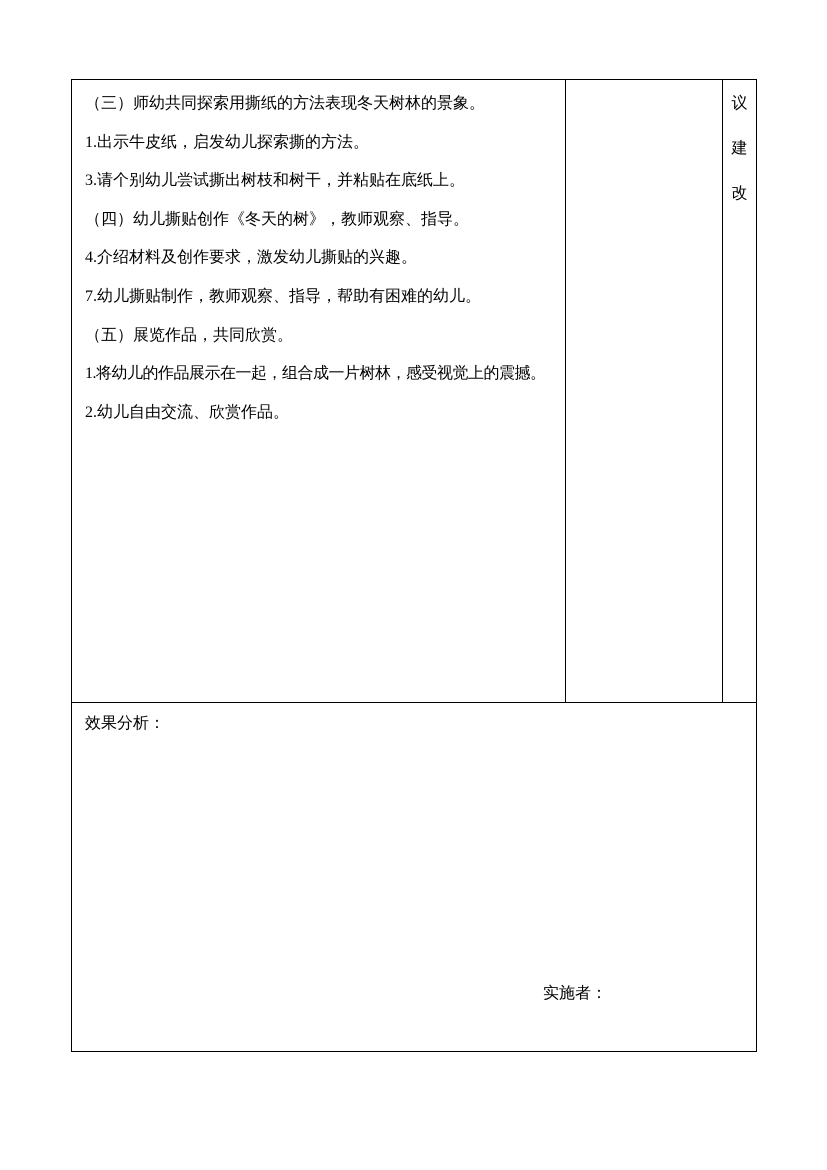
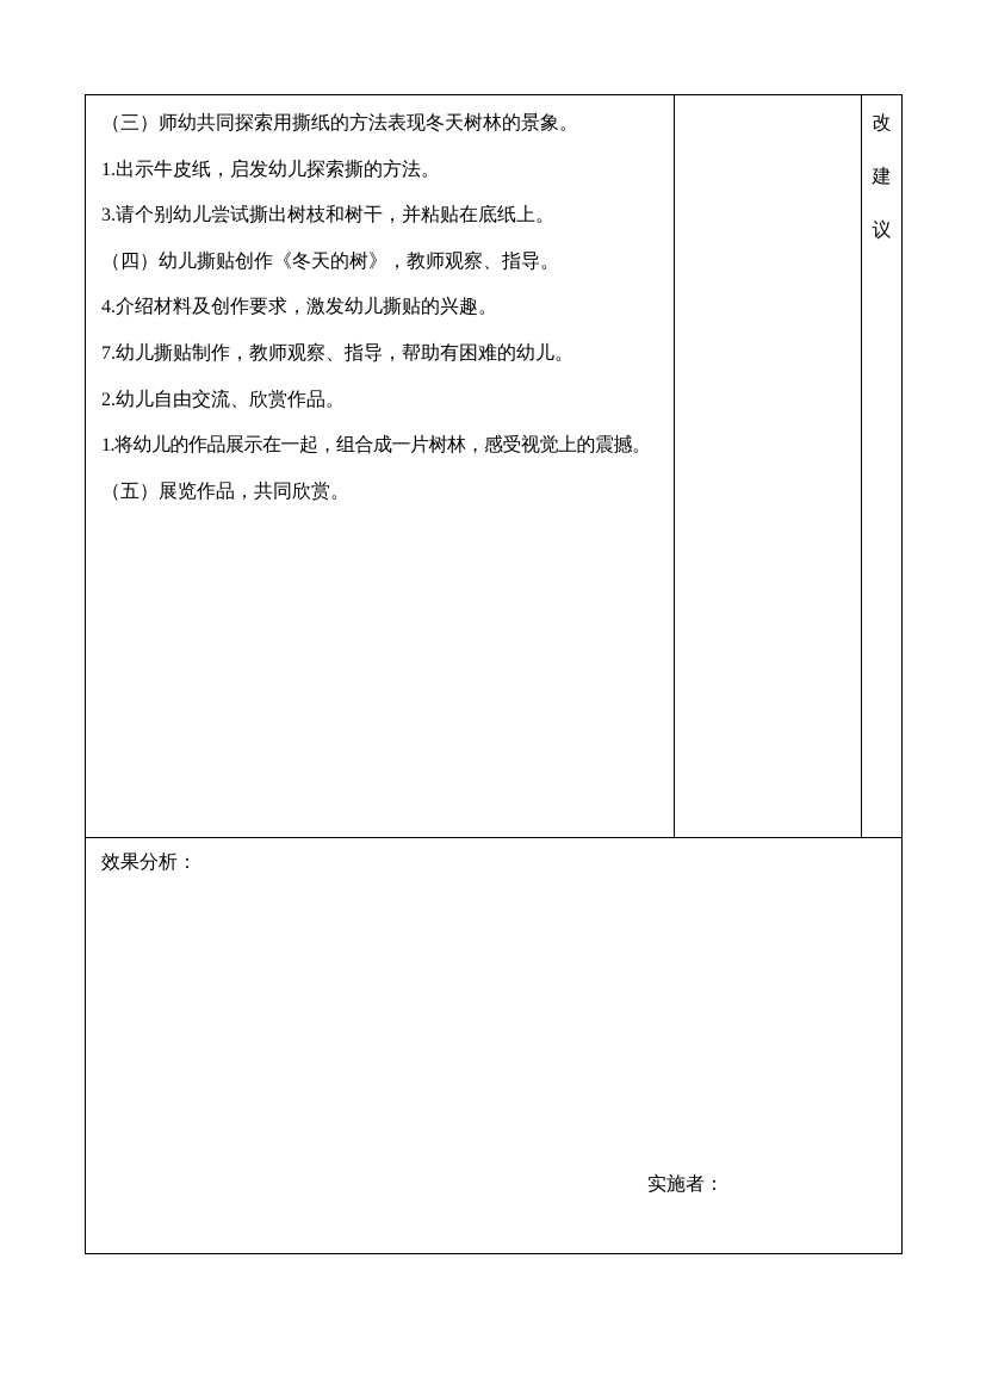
  （三）师幼共同探索用撕纸的方法表现冬天树林的景象。
  1.出示牛皮纸，启发幼儿探索撕的方法。
  3.请个别幼儿尝试撕出树枝和树干，并粘贴在底纸上。
  （四）幼儿撕贴创作《冬天的树》，教师观察、指导。
  4.介绍材料及创作要求，激发幼儿撕贴的兴趣。
  7.幼儿撕贴制作，教师观察、指导，帮助有困难的幼儿。
- （五）展览作品，共同欣赏。
+ 2.幼儿自由交流、欣赏作品。
  1.将幼儿的作品展示在一起，组合成一片树林，感受视觉上的震撼。
- 2.幼儿自由交流、欣赏作品。
+ （五）展览作品，共同欣赏。
- 议
+ 改
  建
- 改
+ 议
  效果分析：
  实施者：
